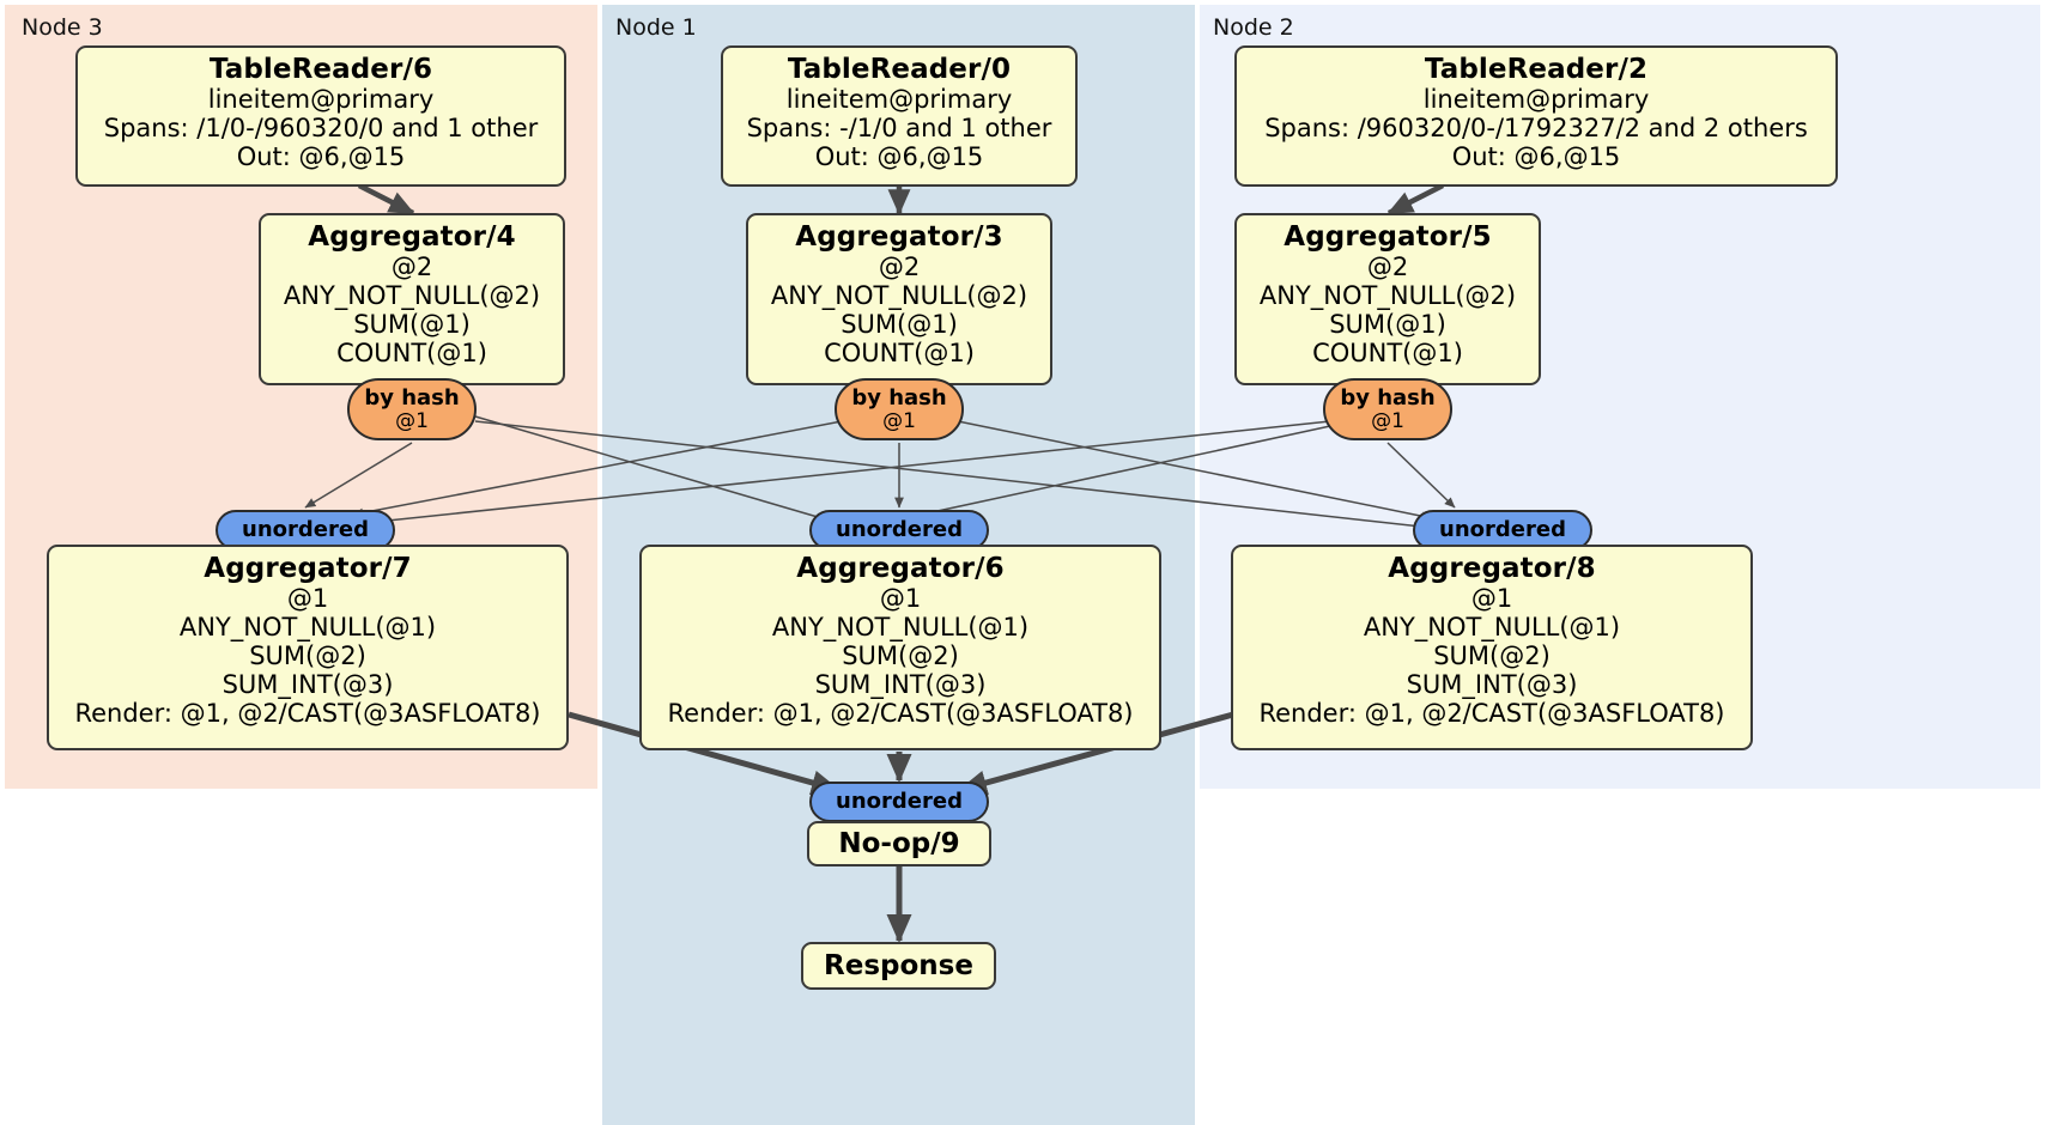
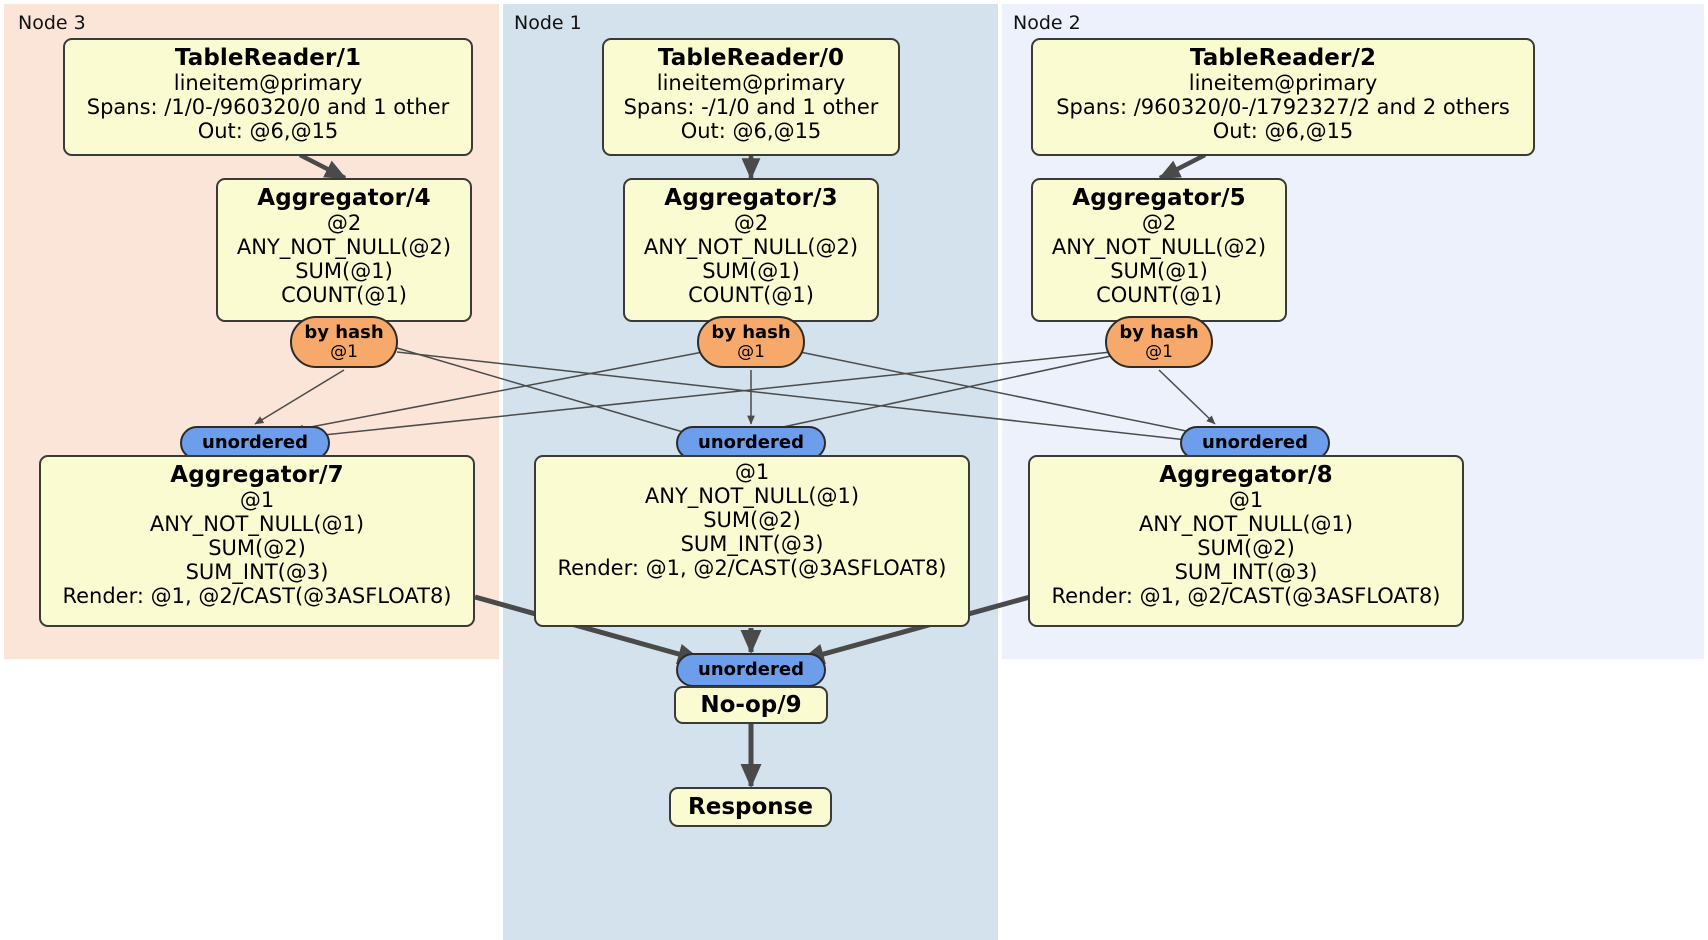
  Node 3
  Node 1
  Node 2
- TableReader/6
+ TableReader/1
  lineitem@primary
  Spans: /1/0-/960320/0 and 1 other
  Out: @6,@15
  Aggregator/4
  @2
  ANY_NOT_NULL(@2)
  SUM(@1)
  COUNT(@1)
  by hash
  @1
  unordered
  Aggregator/7
  @1
  ANY_NOT_NULL(@1)
  SUM(@2)
  SUM_INT(@3)
  Render: @1, @2/CAST(@3ASFLOAT8)
  TableReader/0
  lineitem@primary
  Spans: -/1/0 and 1 other
  Out: @6,@15
  Aggregator/3
  @2
  ANY_NOT_NULL(@2)
  SUM(@1)
  COUNT(@1)
  by hash
  @1
  unordered
- Aggregator/6
  @1
  ANY_NOT_NULL(@1)
  SUM(@2)
  SUM_INT(@3)
  Render: @1, @2/CAST(@3ASFLOAT8)
  unordered
  No-op/9
  Response
  TableReader/2
  lineitem@primary
  Spans: /960320/0-/1792327/2 and 2 others
  Out: @6,@15
  Aggregator/5
  @2
  ANY_NOT_NULL(@2)
  SUM(@1)
  COUNT(@1)
  by hash
  @1
  unordered
  Aggregator/8
  @1
  ANY_NOT_NULL(@1)
  SUM(@2)
  SUM_INT(@3)
  Render: @1, @2/CAST(@3ASFLOAT8)
